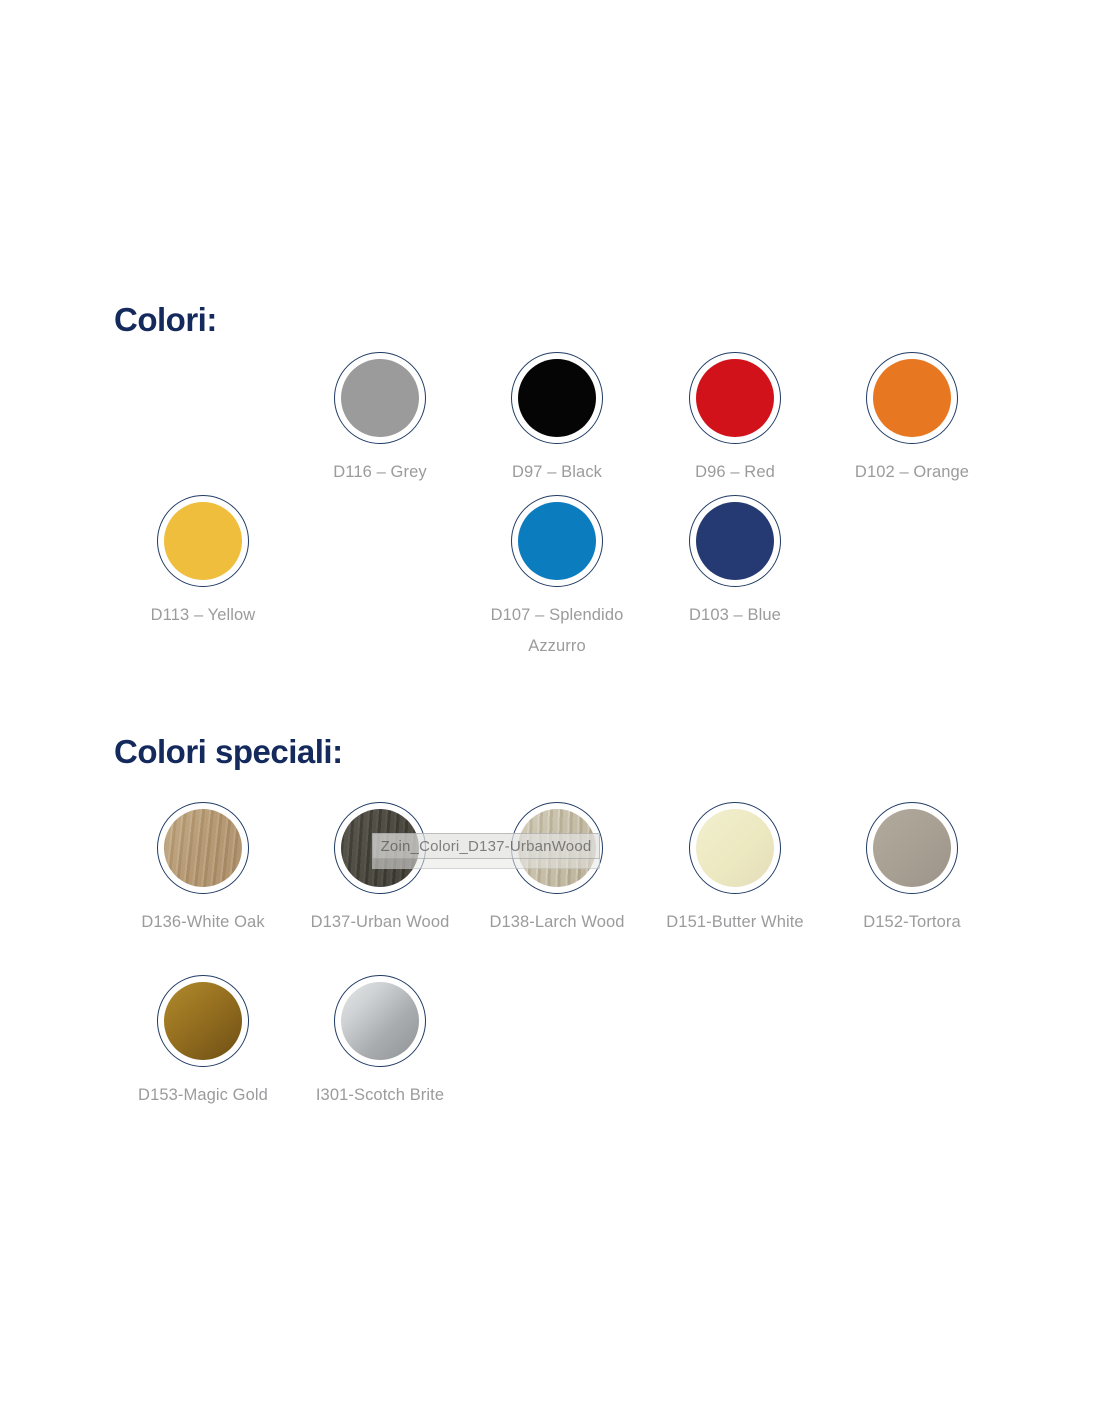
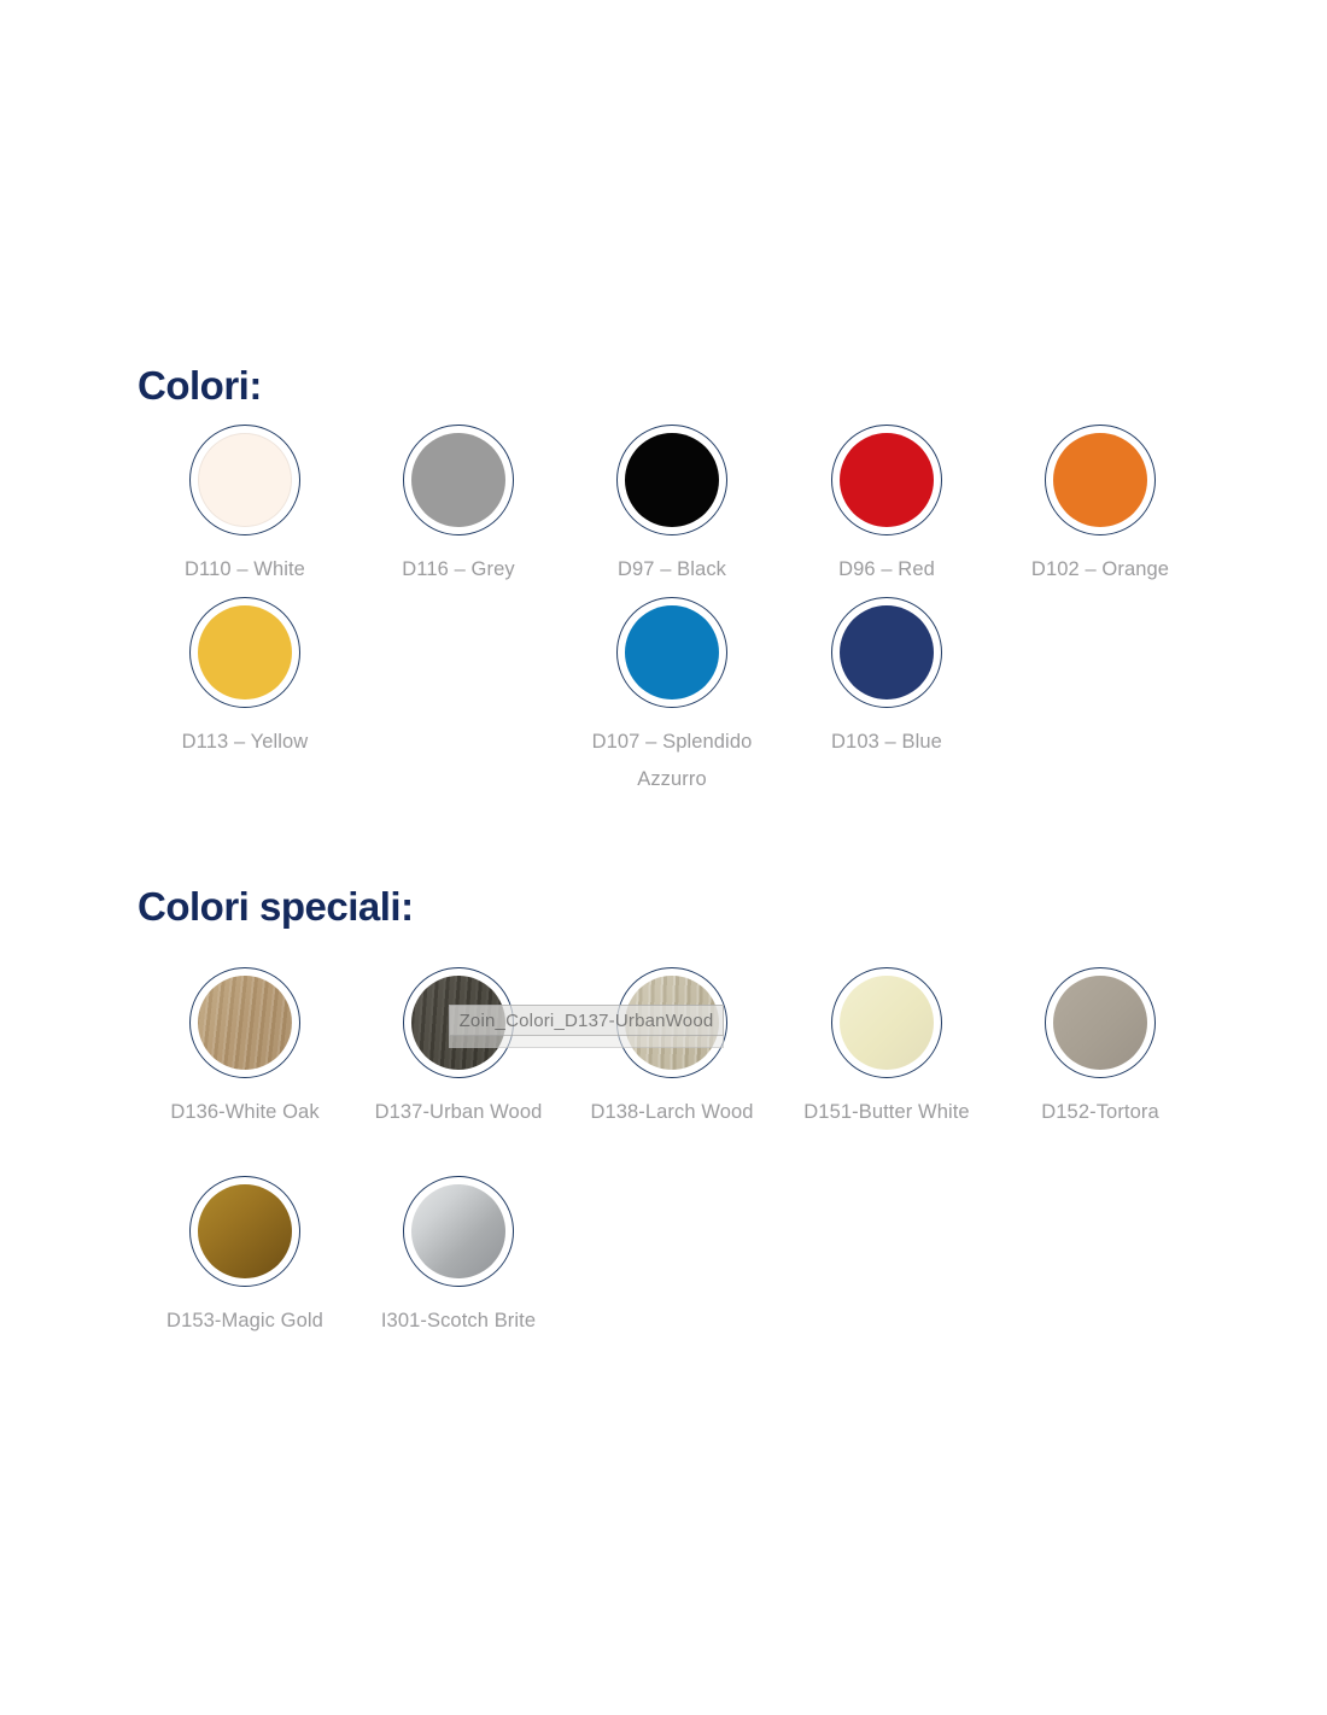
  Colori:
+ D110 – White
  D116 – Grey
  D97 – Black
  D96 – Red
  D102 – Orange
  D113 – Yellow
  D107 – Splendido Azzurro
  D103 – Blue
  Colori speciali:
  D136-White Oak
  D137-Urban Wood
  D138-Larch Wood
  D151-Butter White
  D152-Tortora
  D153-Magic Gold
  I301-Scotch Brite
  Zoin_Colori_D137-UrbanWood
